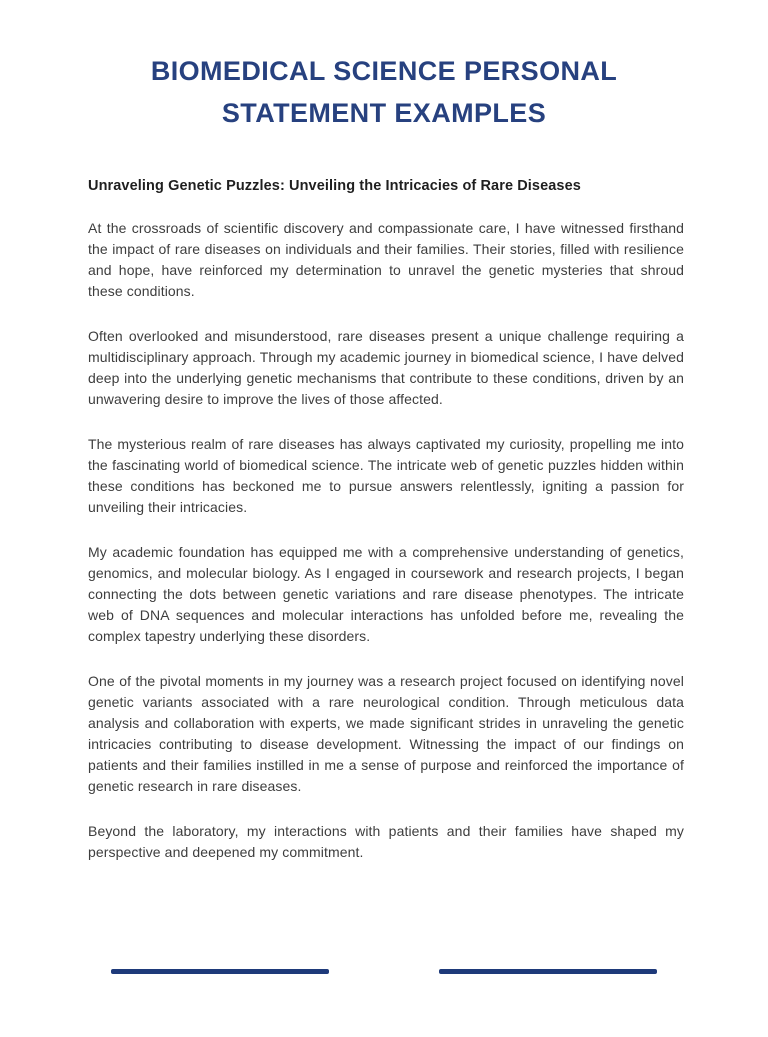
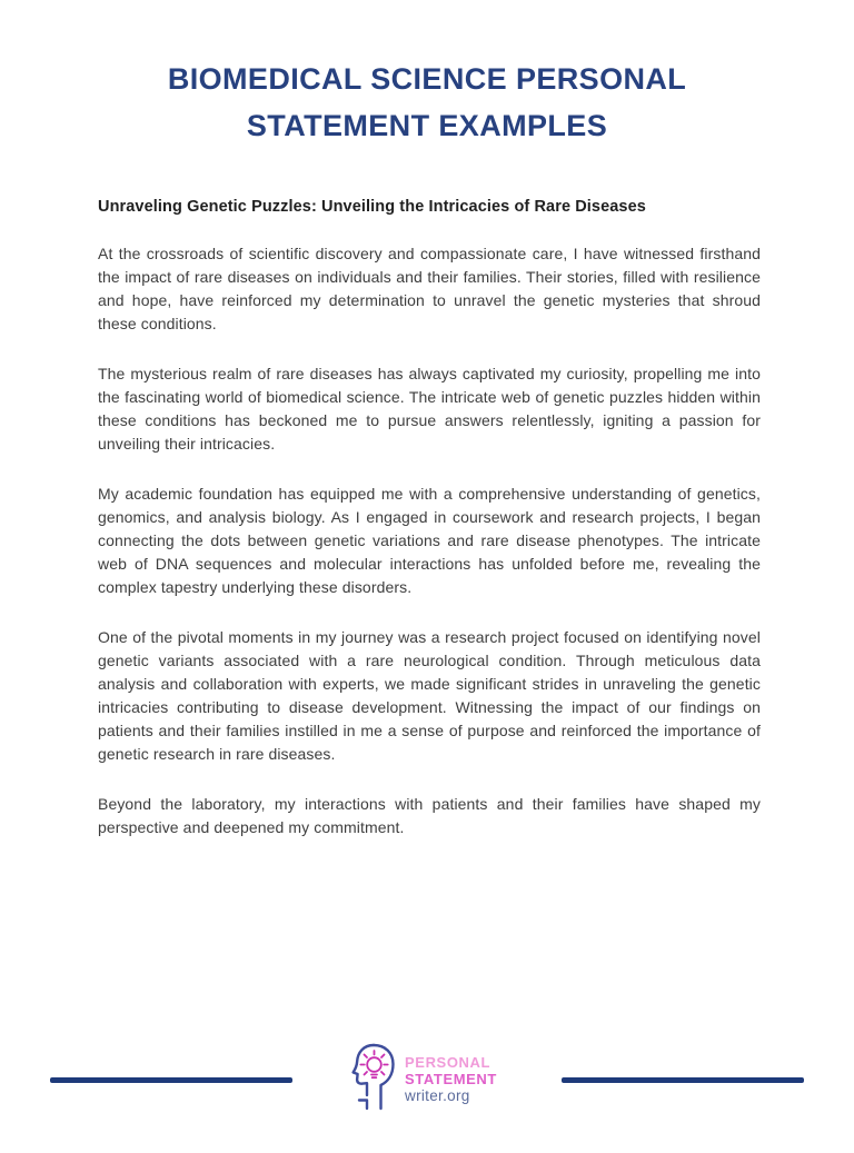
  BIOMEDICAL SCIENCE PERSONAL
  STATEMENT EXAMPLES
  Unraveling Genetic Puzzles: Unveiling the Intricacies of Rare Diseases
  At the crossroads of scientific discovery and compassionate care, I have witnessed firsthand the impact of rare diseases on individuals and their families. Their stories, filled with resilience and hope, have reinforced my determination to unravel the genetic mysteries that shroud these conditions.
- Often overlooked and misunderstood, rare diseases present a unique challenge requiring a multidisciplinary approach. Through my academic journey in biomedical science, I have delved deep into the underlying genetic mechanisms that contribute to these conditions, driven by an unwavering desire to improve the lives of those affected.
  The mysterious realm of rare diseases has always captivated my curiosity, propelling me into the fascinating world of biomedical science. The intricate web of genetic puzzles hidden within these conditions has beckoned me to pursue answers relentlessly, igniting a passion for unveiling their intricacies.
- My academic foundation has equipped me with a comprehensive understanding of genetics, genomics, and molecular biology. As I engaged in coursework and research projects, I began connecting the dots between genetic variations and rare disease phenotypes. The intricate web of DNA sequences and molecular interactions has unfolded before me, revealing the complex tapestry underlying these disorders.
+ My academic foundation has equipped me with a comprehensive understanding of genetics, genomics, and analysis biology. As I engaged in coursework and research projects, I began connecting the dots between genetic variations and rare disease phenotypes. The intricate web of DNA sequences and molecular interactions has unfolded before me, revealing the complex tapestry underlying these disorders.
  One of the pivotal moments in my journey was a research project focused on identifying novel genetic variants associated with a rare neurological condition. Through meticulous data analysis and collaboration with experts, we made significant strides in unraveling the genetic intricacies contributing to disease development. Witnessing the impact of our findings on patients and their families instilled in me a sense of purpose and reinforced the importance of genetic research in rare diseases.
  Beyond the laboratory, my interactions with patients and their families have shaped my perspective and deepened my commitment.
+ PERSONAL
+ STATEMENT
+ writer.org
